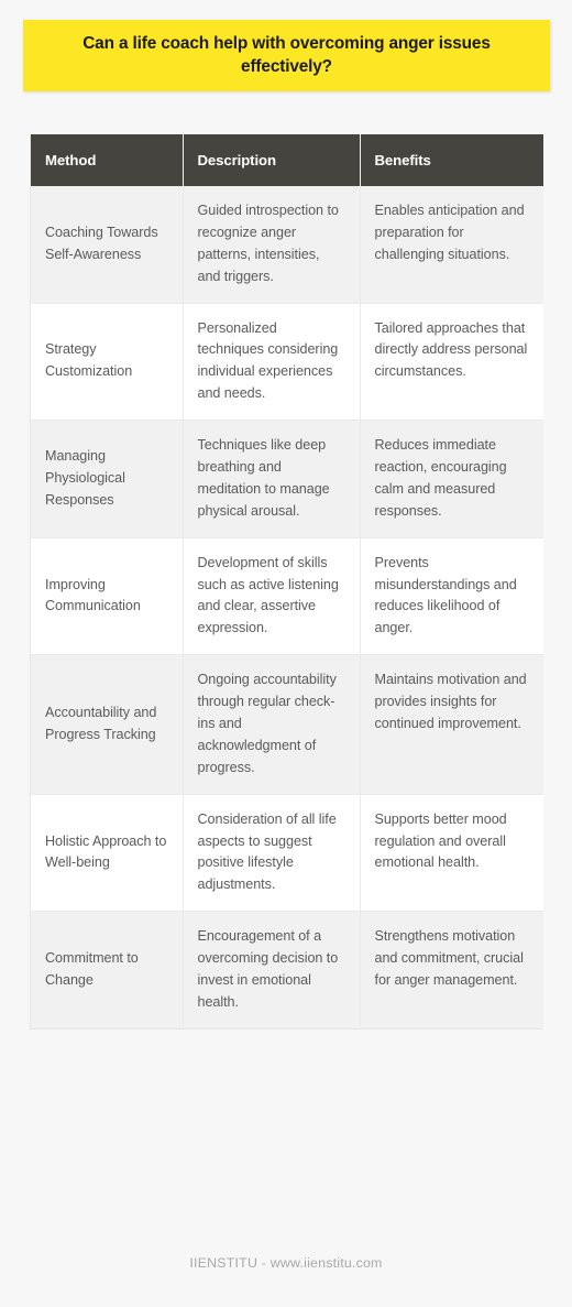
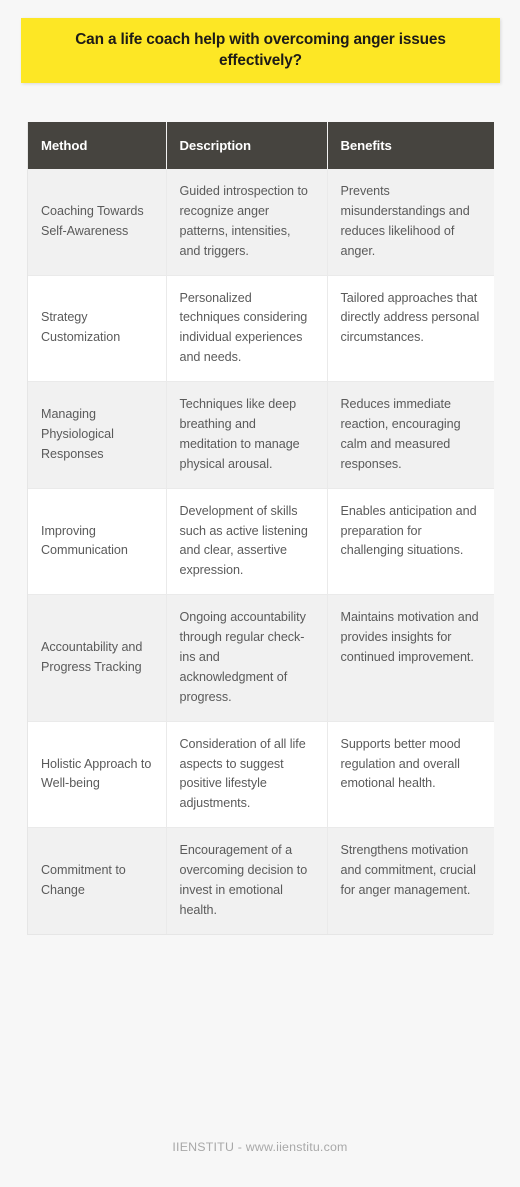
  Can a life coach help with overcoming anger issues effectively?
  Method	Description	Benefits
- Coaching Towards Self-Awareness	Guided introspection to recognize anger patterns, intensities, and triggers.	Enables anticipation and preparation for challenging situations.
+ Coaching Towards Self-Awareness	Guided introspection to recognize anger patterns, intensities, and triggers.	Prevents misunderstandings and reduces likelihood of anger.
  Strategy Customization	Personalized techniques considering individual experiences and needs.	Tailored approaches that directly address personal circumstances.
  Managing Physiological Responses	Techniques like deep breathing and meditation to manage physical arousal.	Reduces immediate reaction, encouraging calm and measured responses.
- Improving Communication	Development of skills such as active listening and clear, assertive expression.	Prevents misunderstandings and reduces likelihood of anger.
+ Improving Communication	Development of skills such as active listening and clear, assertive expression.	Enables anticipation and preparation for challenging situations.
  Accountability and Progress Tracking	Ongoing accountability through regular check-ins and acknowledgment of progress.	Maintains motivation and provides insights for continued improvement.
  Holistic Approach to Well-being	Consideration of all life aspects to suggest positive lifestyle adjustments.	Supports better mood regulation and overall emotional health.
  Commitment to Change	Encouragement of a overcoming decision to invest in emotional health.	Strengthens motivation and commitment, crucial for anger management.
  IIENSTITU - www.iienstitu.com
